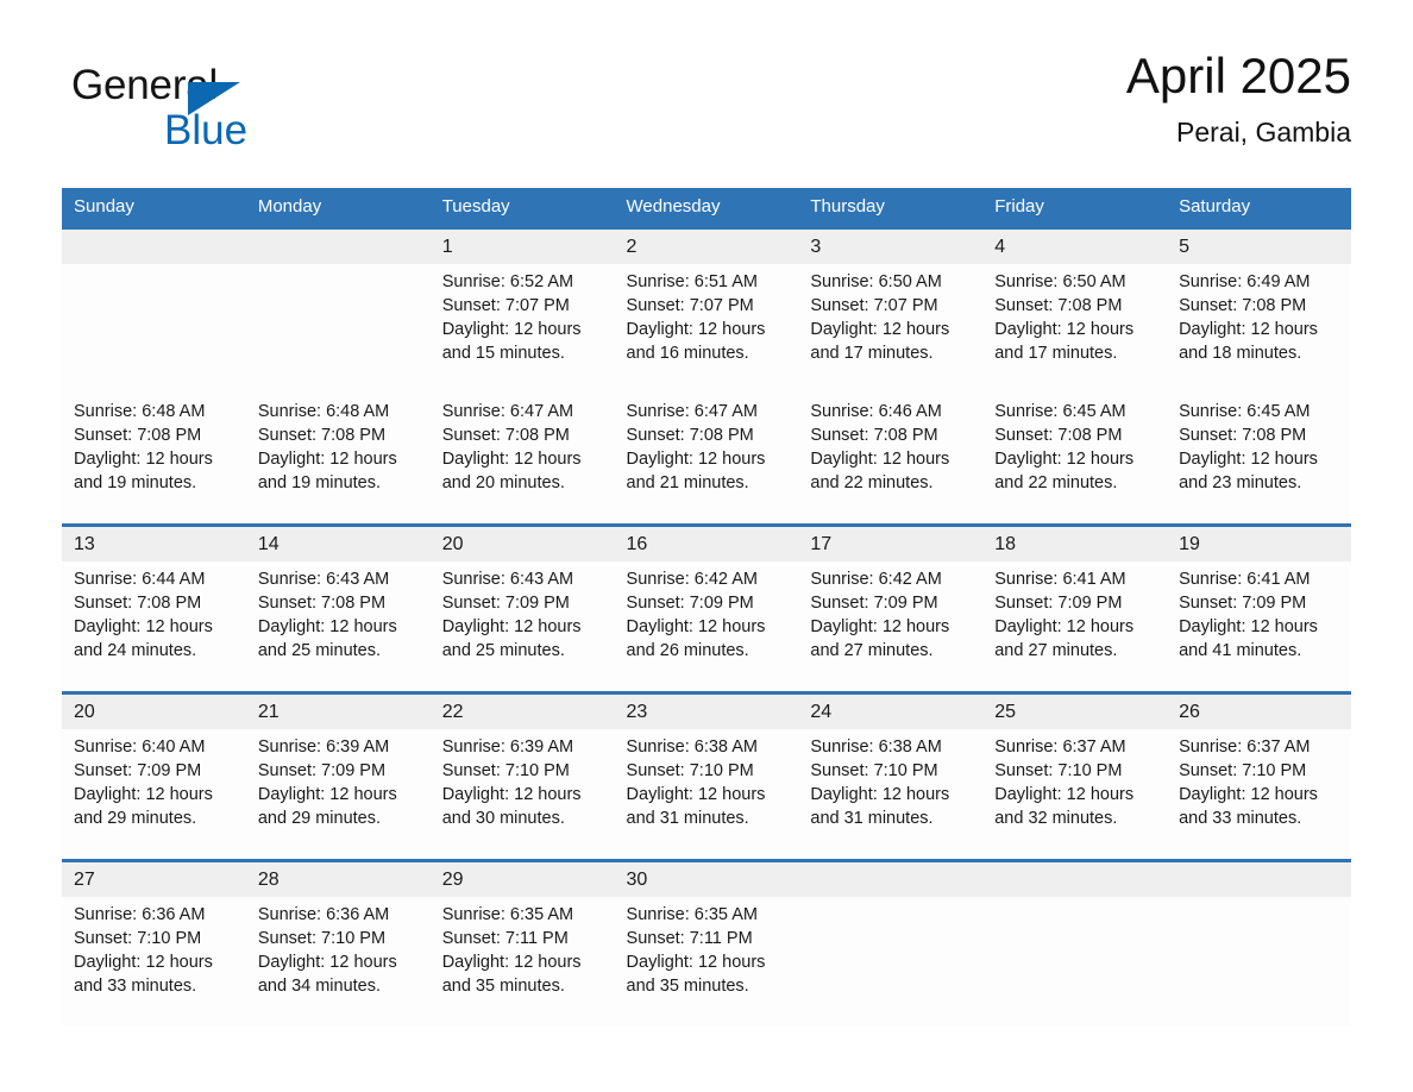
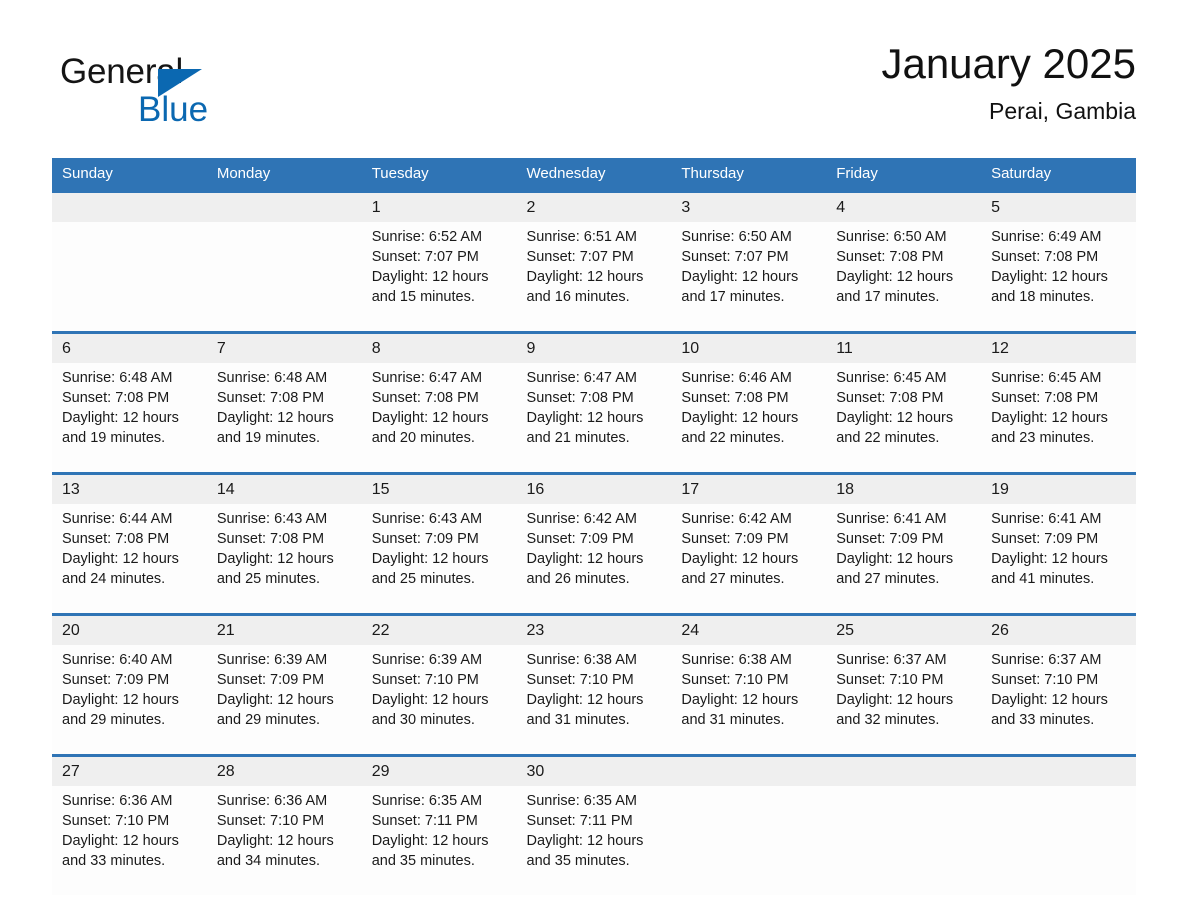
  General
  Blue
- April 2025
+ January 2025
  Perai, Gambia
  Sunday	Monday	Tuesday	Wednesday	Thursday	Friday	Saturday
  		1	2	3	4	5
  		Sunrise: 6:52 AMSunset: 7:07 PMDaylight: 12 hoursand 15 minutes.	Sunrise: 6:51 AMSunset: 7:07 PMDaylight: 12 hoursand 16 minutes.	Sunrise: 6:50 AMSunset: 7:07 PMDaylight: 12 hoursand 17 minutes.	Sunrise: 6:50 AMSunset: 7:08 PMDaylight: 12 hoursand 17 minutes.	Sunrise: 6:49 AMSunset: 7:08 PMDaylight: 12 hoursand 18 minutes.
+ 6	7	8	9	10	11	12
  Sunrise: 6:48 AMSunset: 7:08 PMDaylight: 12 hoursand 19 minutes.	Sunrise: 6:48 AMSunset: 7:08 PMDaylight: 12 hoursand 19 minutes.	Sunrise: 6:47 AMSunset: 7:08 PMDaylight: 12 hoursand 20 minutes.	Sunrise: 6:47 AMSunset: 7:08 PMDaylight: 12 hoursand 21 minutes.	Sunrise: 6:46 AMSunset: 7:08 PMDaylight: 12 hoursand 22 minutes.	Sunrise: 6:45 AMSunset: 7:08 PMDaylight: 12 hoursand 22 minutes.	Sunrise: 6:45 AMSunset: 7:08 PMDaylight: 12 hoursand 23 minutes.
- 13	14	20	16	17	18	19
+ 13	14	15	16	17	18	19
  Sunrise: 6:44 AMSunset: 7:08 PMDaylight: 12 hoursand 24 minutes.	Sunrise: 6:43 AMSunset: 7:08 PMDaylight: 12 hoursand 25 minutes.	Sunrise: 6:43 AMSunset: 7:09 PMDaylight: 12 hoursand 25 minutes.	Sunrise: 6:42 AMSunset: 7:09 PMDaylight: 12 hoursand 26 minutes.	Sunrise: 6:42 AMSunset: 7:09 PMDaylight: 12 hoursand 27 minutes.	Sunrise: 6:41 AMSunset: 7:09 PMDaylight: 12 hoursand 27 minutes.	Sunrise: 6:41 AMSunset: 7:09 PMDaylight: 12 hoursand 41 minutes.
  20	21	22	23	24	25	26
  Sunrise: 6:40 AMSunset: 7:09 PMDaylight: 12 hoursand 29 minutes.	Sunrise: 6:39 AMSunset: 7:09 PMDaylight: 12 hoursand 29 minutes.	Sunrise: 6:39 AMSunset: 7:10 PMDaylight: 12 hoursand 30 minutes.	Sunrise: 6:38 AMSunset: 7:10 PMDaylight: 12 hoursand 31 minutes.	Sunrise: 6:38 AMSunset: 7:10 PMDaylight: 12 hoursand 31 minutes.	Sunrise: 6:37 AMSunset: 7:10 PMDaylight: 12 hoursand 32 minutes.	Sunrise: 6:37 AMSunset: 7:10 PMDaylight: 12 hoursand 33 minutes.
  27	28	29	30
  Sunrise: 6:36 AMSunset: 7:10 PMDaylight: 12 hoursand 33 minutes.	Sunrise: 6:36 AMSunset: 7:10 PMDaylight: 12 hoursand 34 minutes.	Sunrise: 6:35 AMSunset: 7:11 PMDaylight: 12 hoursand 35 minutes.	Sunrise: 6:35 AMSunset: 7:11 PMDaylight: 12 hoursand 35 minutes.
